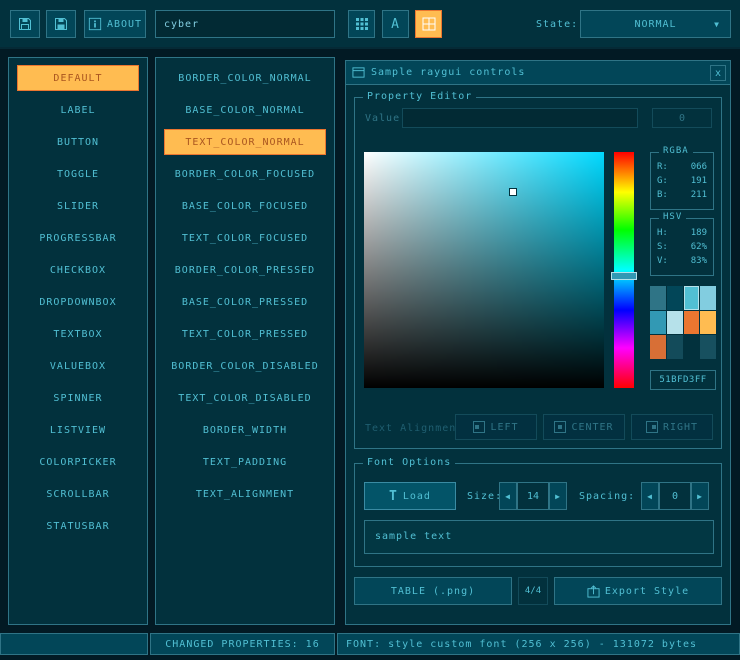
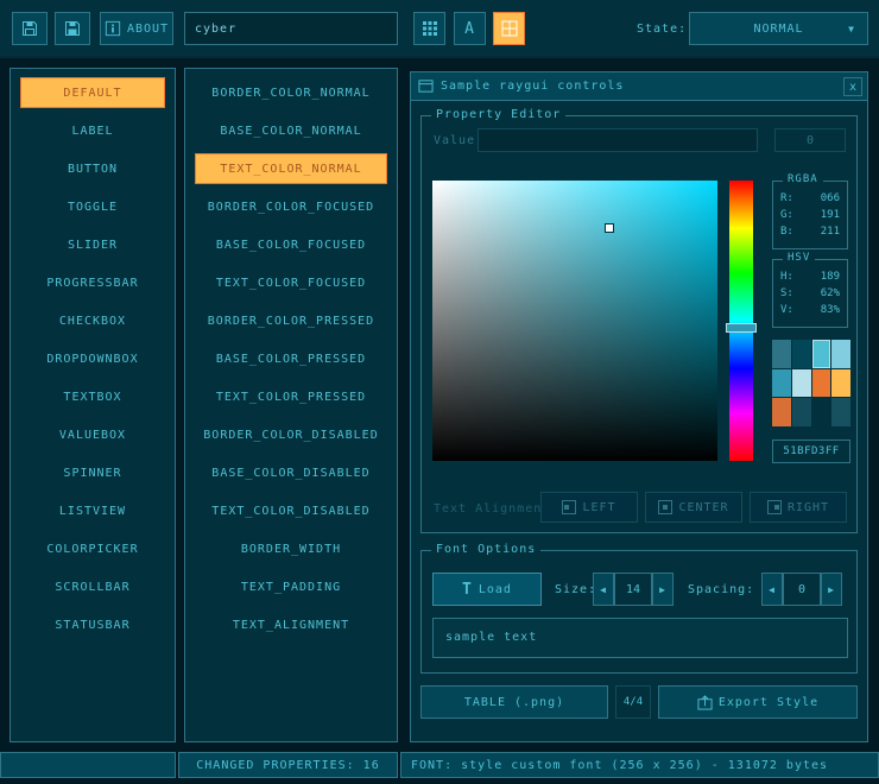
  ABOUT
  cyber
  A
  State:
  NORMAL
  ▼
  DEFAULT
  LABEL
  BUTTON
  TOGGLE
  SLIDER
  PROGRESSBAR
  CHECKBOX
  DROPDOWNBOX
  TEXTBOX
  VALUEBOX
  SPINNER
  LISTVIEW
  COLORPICKER
  SCROLLBAR
  STATUSBAR
  BORDER_COLOR_NORMAL
  BASE_COLOR_NORMAL
  TEXT_COLOR_NORMAL
  BORDER_COLOR_FOCUSED
  BASE_COLOR_FOCUSED
  TEXT_COLOR_FOCUSED
  BORDER_COLOR_PRESSED
  BASE_COLOR_PRESSED
  TEXT_COLOR_PRESSED
  BORDER_COLOR_DISABLED
+ BASE_COLOR_DISABLED
  TEXT_COLOR_DISABLED
  BORDER_WIDTH
  TEXT_PADDING
  TEXT_ALIGNMENT
  Sample raygui controls
  x
  Property Editor
  Value
  0
  RGBA
  R:
  066
  G:
  191
  B:
  211
  HSV
  H:
  189
  S:
  62%
  V:
  83%
  51BFD3FF
  Text Alignmen
  LEFT
  CENTER
  RIGHT
  Font Options
  T
  Load
  Size
  ◀
  14
  ▶
  Spacing:
  ◀
  0
  ▶
  sample text
  TABLE (.png)
  4/4
  Export Style
  CHANGED PROPERTIES: 16
  FONT: style custom font (256 x 256) - 131072 bytes
